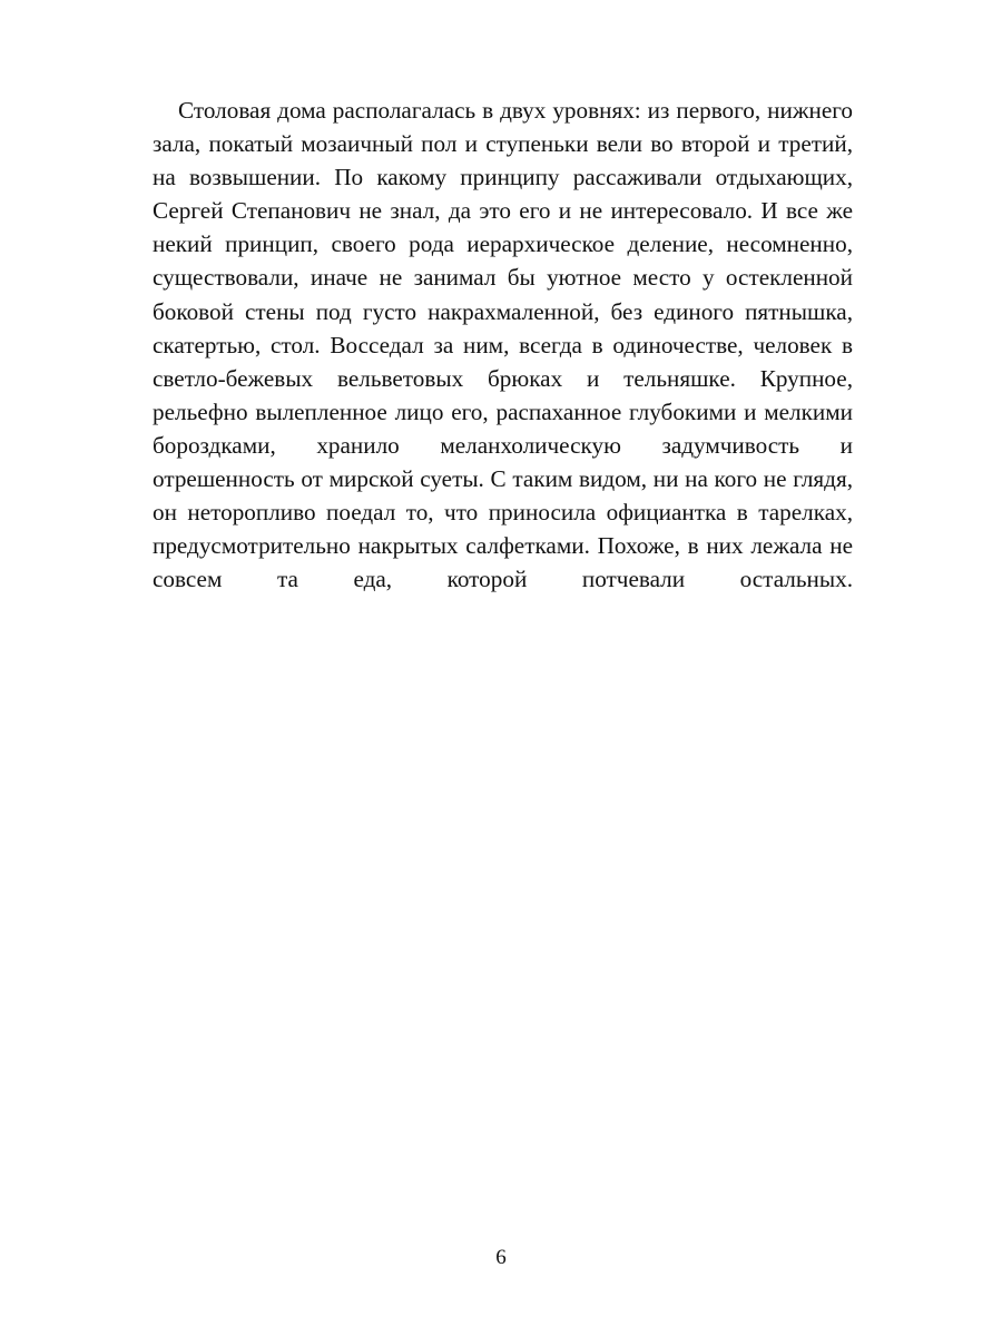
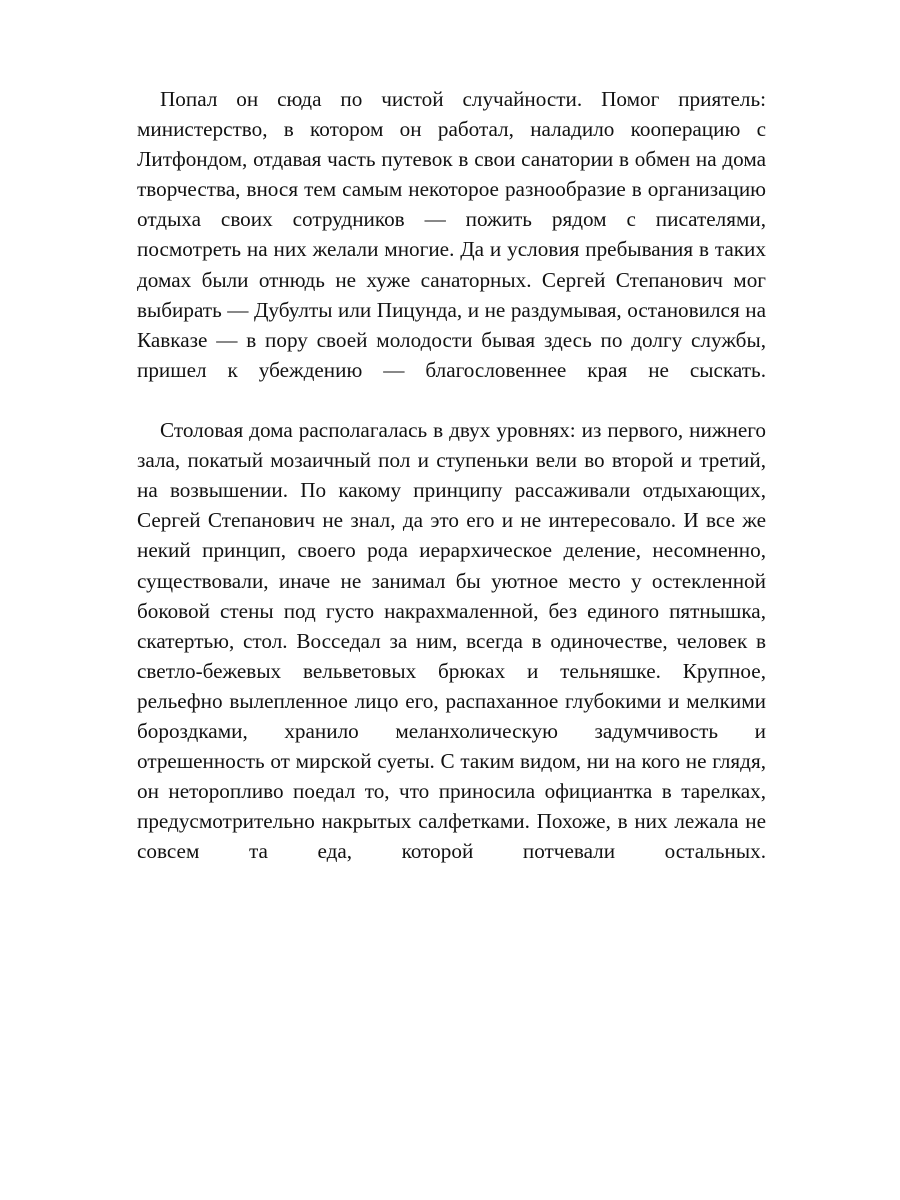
+ Попал он сюда по чистой случайности. Помог приятель: министерство, в котором он работал, наладило кооперацию с Литфондом, отдавая часть путевок в свои санатории в обмен на дома творчества, внося тем самым некоторое разнообразие в организацию отдыха своих сотрудников — пожить рядом с писателями, посмотреть на них желали многие. Да и условия пребывания в таких домах были отнюдь не хуже санаторных. Сергей Степанович мог выбирать — Дубулты или Пицунда, и не раздумывая, остановился на Кавказе — в пору своей молодости бывая здесь по долгу службы, пришел к убеждению — благословеннее края не сыскать.
  Столовая дома располагалась в двух уровнях: из первого, нижнего зала, покатый мозаичный пол и ступеньки вели во второй и третий, на возвышении. По какому принципу рассаживали отдыхающих, Сергей Степанович не знал, да это его и не интересовало. И все же некий принцип, своего рода иерархическое деление, несомненно, существовали, иначе не занимал бы уютное место у остекленной боковой стены под густо накрахмаленной, без единого пятнышка, скатертью, стол. Восседал за ним, всегда в одиночестве, человек в светло-бежевых вельветовых брюках и тельняшке. Крупное, рельефно вылепленное лицо его, распаханное глубокими и мелкими бороздками, хранило меланхолическую задумчивость и отрешенность от мирской суеты. С таким видом, ни на кого не глядя, он неторопливо поедал то, что приносила официантка в тарелках, предусмотрительно накрытых салфетками. Похоже, в них лежала не совсем та еда, которой потчевали остальных.
- 6
